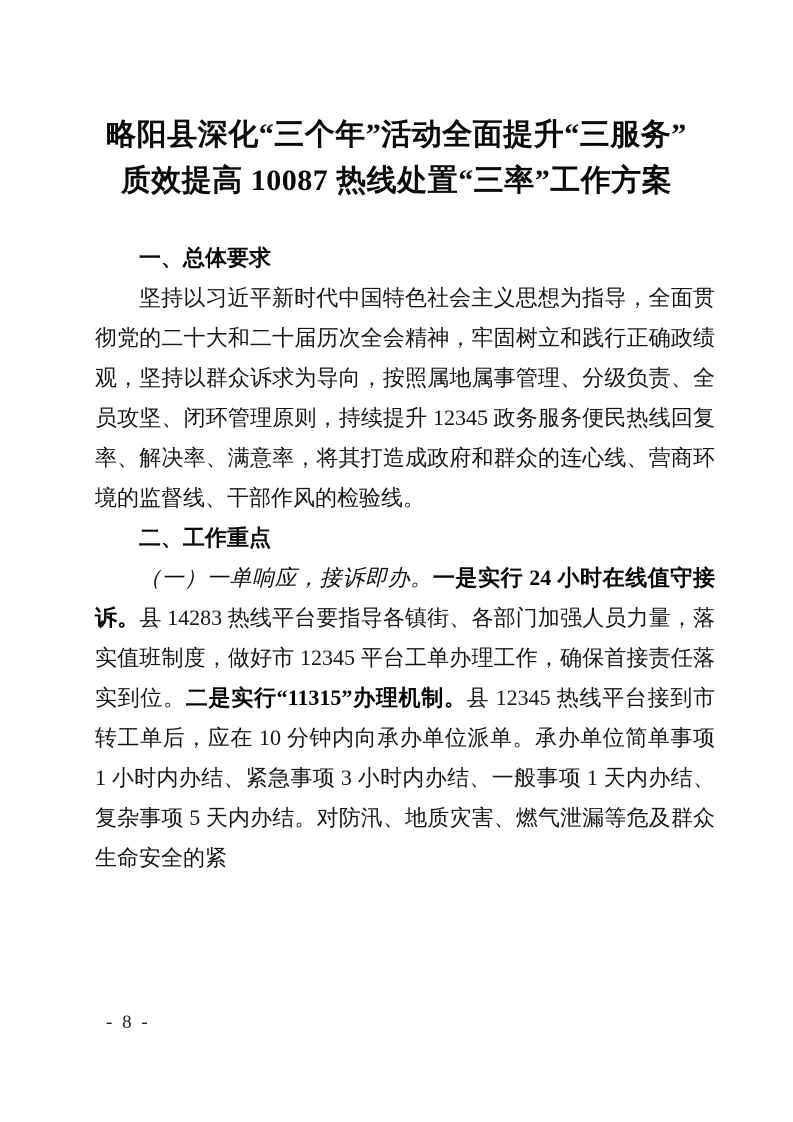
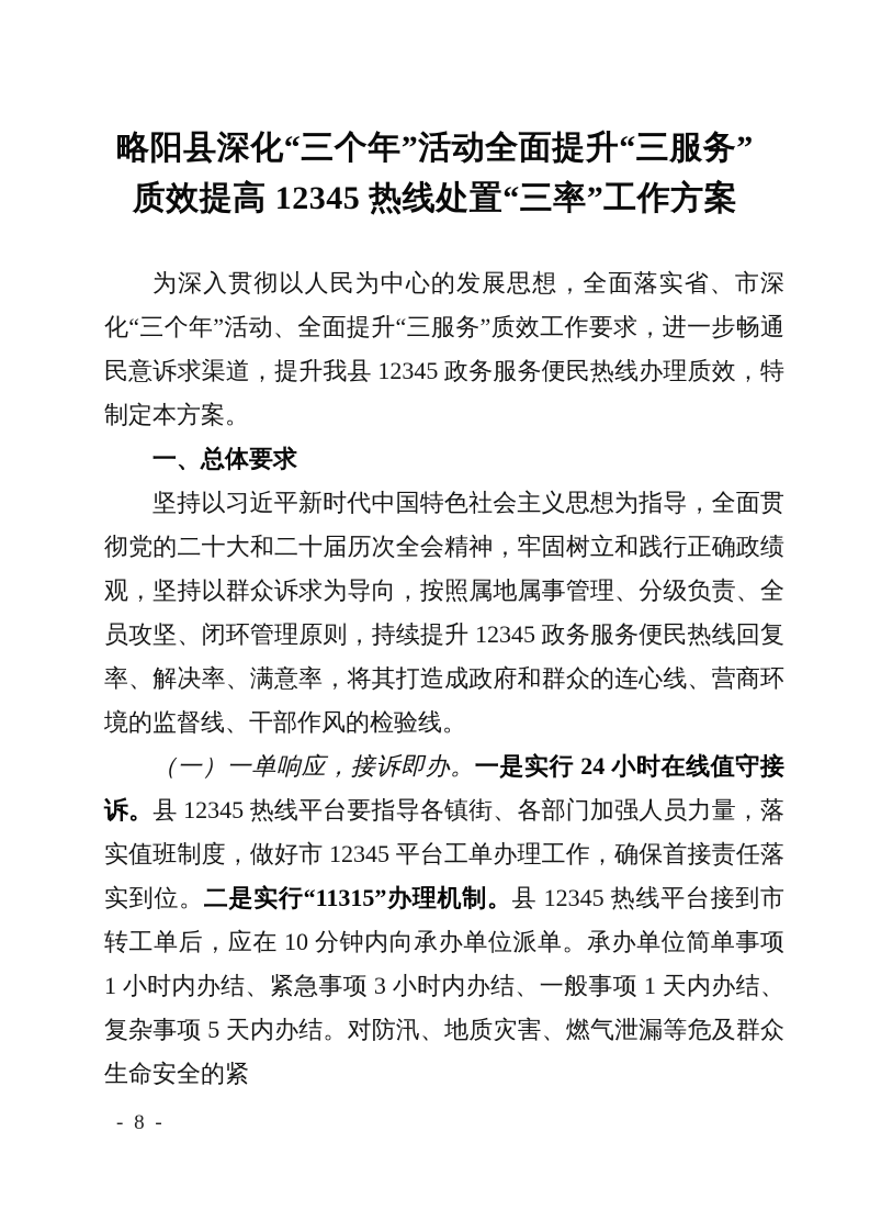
  略阳县深化“三个年”活动全面提升“三服务”
- 质效提高 10087 热线处置“三率”工作方案
+ 质效提高 12345 热线处置“三率”工作方案
+ 为深入贯彻以人民为中心的发展思想，全面落实省、市深化“三个年”活动、全面提升“三服务”质效工作要求，进一步畅通民意诉求渠道，提升我县 12345 政务服务便民热线办理质效，特制定本方案。
  一、总体要求
  坚持以习近平新时代中国特色社会主义思想为指导，全面贯彻党的二十大和二十届历次全会精神，牢固树立和践行正确政绩观，坚持以群众诉求为导向，按照属地属事管理、分级负责、全员攻坚、闭环管理原则，持续提升 12345 政务服务便民热线回复率、解决率、满意率，将其打造成政府和群众的连心线、营商环境的监督线、干部作风的检验线。
- 二、工作重点
- （一）一单响应，接诉即办。一是实行 24 小时在线值守接诉。县 14283 热线平台要指导各镇街、各部门加强人员力量，落实值班制度，做好市 12345 平台工单办理工作，确保首接责任落实到位。二是实行“11315”办理机制。县 12345 热线平台接到市转工单后，应在 10 分钟内向承办单位派单。承办单位简单事项 1 小时内办结、紧急事项 3 小时内办结、一般事项 1 天内办结、复杂事项 5 天内办结。对防汛、地质灾害、燃气泄漏等危及群众生命安全的紧
+ （一）一单响应，接诉即办。一是实行 24 小时在线值守接诉。县 12345 热线平台要指导各镇街、各部门加强人员力量，落实值班制度，做好市 12345 平台工单办理工作，确保首接责任落实到位。二是实行“11315”办理机制。县 12345 热线平台接到市转工单后，应在 10 分钟内向承办单位派单。承办单位简单事项 1 小时内办结、紧急事项 3 小时内办结、一般事项 1 天内办结、复杂事项 5 天内办结。对防汛、地质灾害、燃气泄漏等危及群众生命安全的紧
  - 8 -
